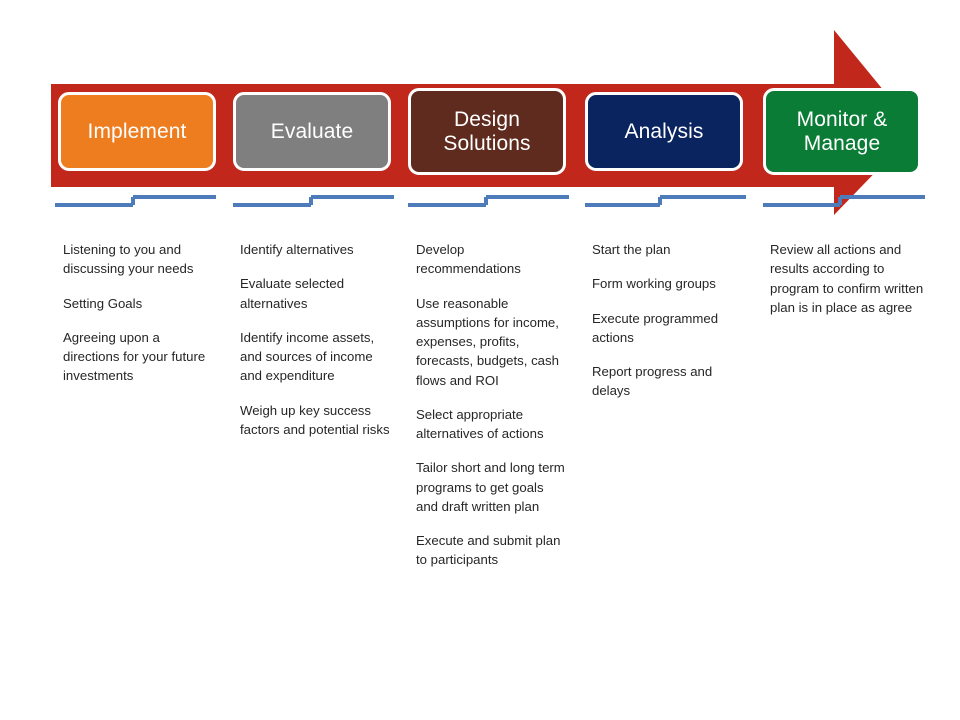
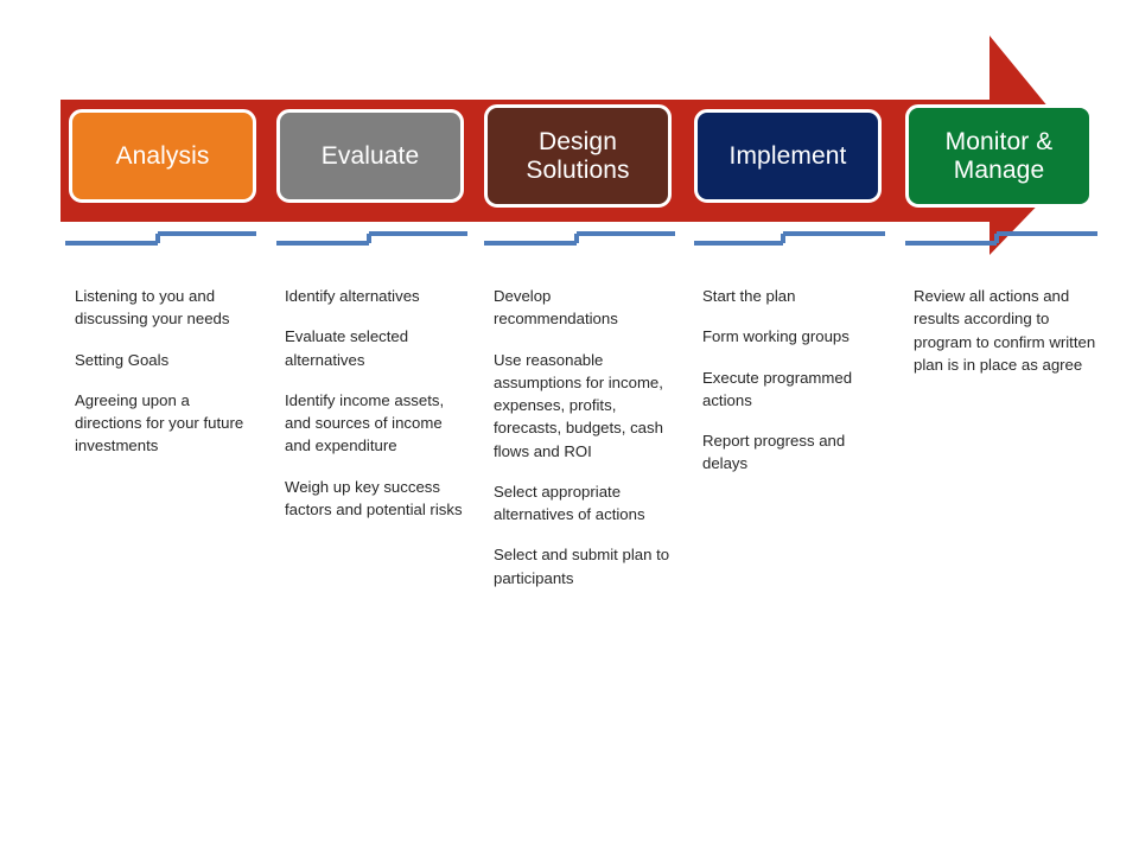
- Implement
+ Analysis
  Evaluate
  Design
  Solutions
- Analysis
+ Implement
  Monitor &
  Manage
  Listening to you and discussing your needs
  Setting Goals
  Agreeing upon a directions for your future investments
  Identify alternatives
  Evaluate selected alternatives
  Identify income assets, and sources of income and expenditure
  Weigh up key success factors and potential risks
  Develop recommendations
  Use reasonable assumptions for income, expenses, profits, forecasts, budgets, cash flows and ROI
  Select appropriate alternatives of actions
- Tailor short and long term programs to get goals and draft written plan
- Execute and submit plan to participants
+ Select and submit plan to participants
  Start the plan
  Form working groups
  Execute programmed actions
  Report progress and delays
  Review all actions and results according to program to confirm written plan is in place as agree
